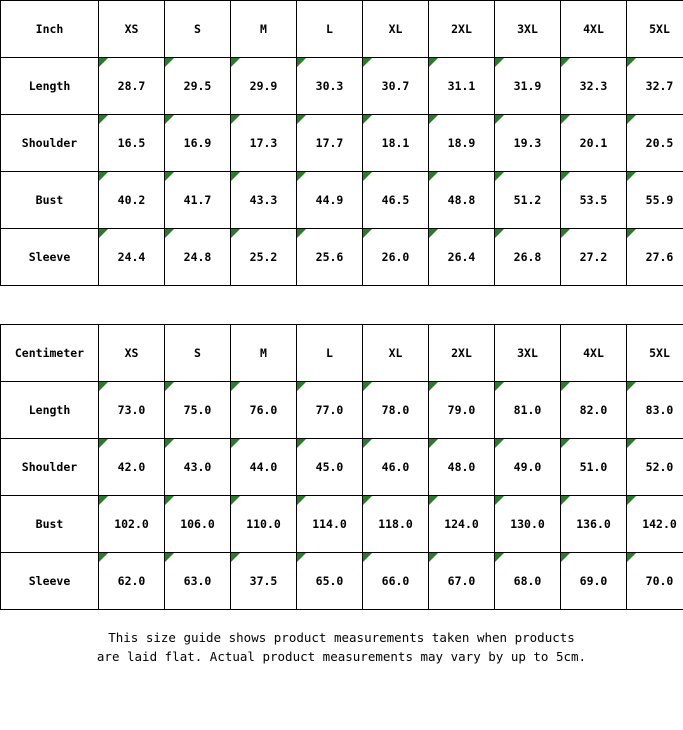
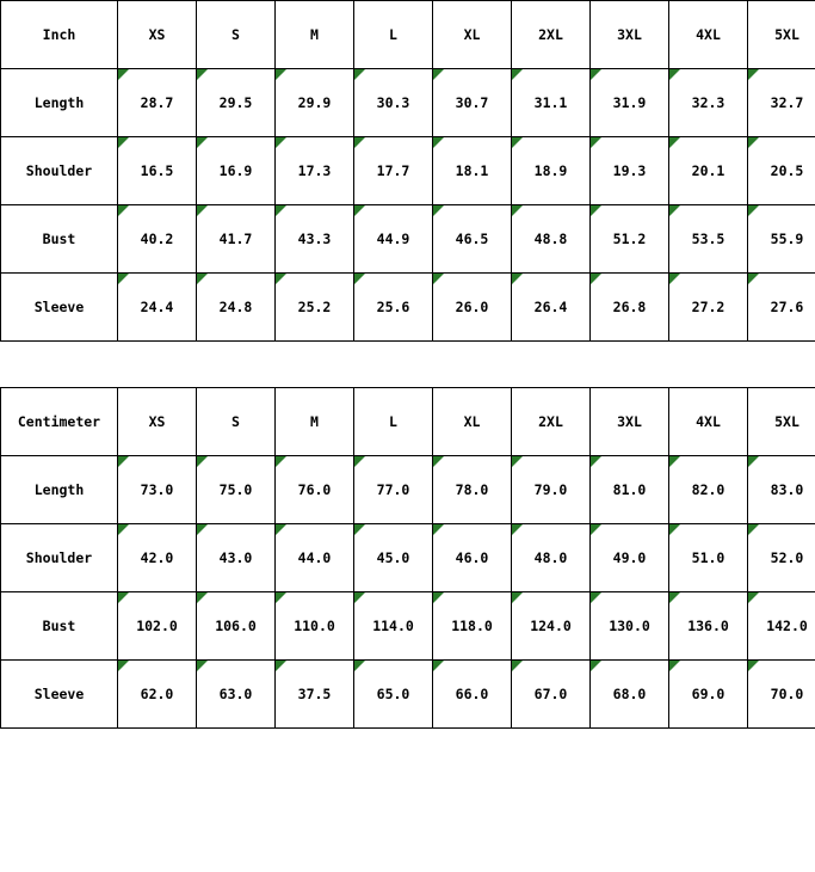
  Inch	XS	S	M	L	XL	2XL	3XL	4XL	5XL
  Length	28.7	29.5	29.9	30.3	30.7	31.1	31.9	32.3	32.7
  Shoulder	16.5	16.9	17.3	17.7	18.1	18.9	19.3	20.1	20.5
  Bust	40.2	41.7	43.3	44.9	46.5	48.8	51.2	53.5	55.9
  Sleeve	24.4	24.8	25.2	25.6	26.0	26.4	26.8	27.2	27.6
  Centimeter	XS	S	M	L	XL	2XL	3XL	4XL	5XL
  Length	73.0	75.0	76.0	77.0	78.0	79.0	81.0	82.0	83.0
  Shoulder	42.0	43.0	44.0	45.0	46.0	48.0	49.0	51.0	52.0
  Bust	102.0	106.0	110.0	114.0	118.0	124.0	130.0	136.0	142.0
  Sleeve	62.0	63.0	37.5	65.0	66.0	67.0	68.0	69.0	70.0
- This size guide shows product measurements taken when products
- are laid flat. Actual product measurements may vary by up to 5cm.
